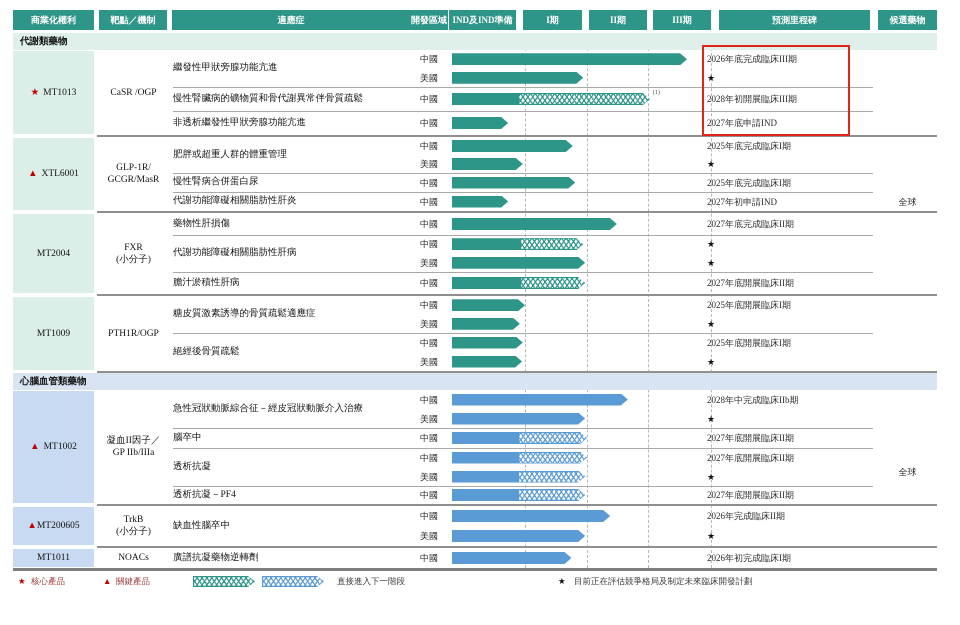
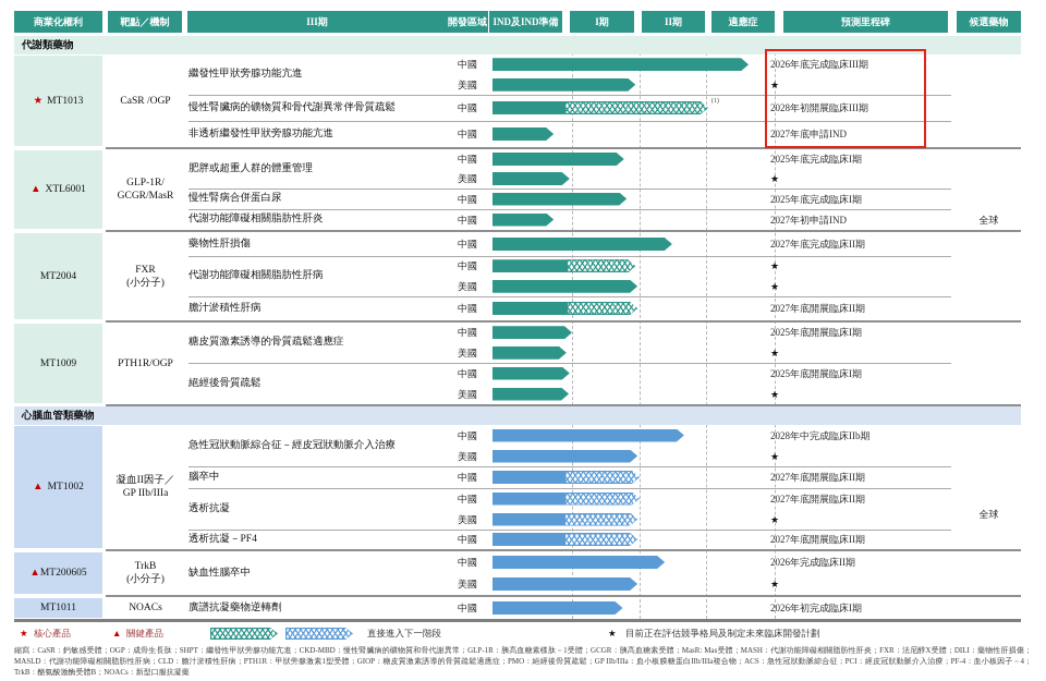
  商業化權利
  靶點／機制
- 適應症
+ III期
  開發區域
  IND及IND準備
  I期
  II期
- III期
+ 適應症
  預測里程碑
  候選藥物
  代謝類藥物
  全球
  ★
  MT1013
  CaSR /OGP
  繼發性甲狀旁腺功能亢進
  中國
  美國
  2026年底完成臨床III期
  ★
  慢性腎臟病的礦物質和骨代謝異常伴骨質疏鬆
  中國
  2028年初開展臨床III期
  非透析繼發性甲狀旁腺功能亢進
  中國
  2027年底申請IND
  ▲
  XTL6001
  GLP-1R/
  GCGR/MasR
  肥胖或超重人群的體重管理
  中國
  美國
  2025年底完成臨床I期
  ★
  慢性腎病合併蛋白尿
  中國
  2025年底完成臨床I期
  代謝功能障礙相關脂肪性肝炎
  中國
  2027年初申請IND
  MT2004
  FXR
  (小分子)
  藥物性肝損傷
  中國
  2027年底完成臨床II期
  代謝功能障礙相關脂肪性肝病
  中國
  美國
  ★
  ★
  膽汁淤積性肝病
  中國
  2027年底開展臨床II期
  MT1009
  PTH1R/OGP
  糖皮質激素誘導的骨質疏鬆適應症
  中國
  美國
  2025年底開展臨床I期
  ★
  絕經後骨質疏鬆
  中國
  美國
  2025年底開展臨床I期
  ★
  心腦血管類藥物
  全球
  ▲
  MT1002
  凝血II因子／
  GP IIb/IIIa
  急性冠狀動脈綜合征－經皮冠狀動脈介入治療
  中國
  美國
  2028年中完成臨床IIb期
  ★
  腦卒中
  中國
  2027年底開展臨床II期
  透析抗凝
  中國
  美國
  2027年底開展臨床II期
  ★
  透析抗凝－PF4
  中國
  2027年底開展臨床II期
  ▲
  MT200605
  TrkB
  (小分子)
  缺血性腦卒中
  中國
  美國
  2026年完成臨床II期
  ★
  MT1011
  NOACs
  廣譜抗凝藥物逆轉劑
  中國
  2026年初完成臨床I期
  ★
  核心產品
  ▲
  關鍵產品
  直接進入下一階段
  ★
  目前正在評估競爭格局及制定未來臨床開發計劃
+ 縮寫：CaSR：鈣敏感受體；OGP：成骨生長肽；SHPT：繼發性甲狀旁腺功能亢進；CKD-MBD：慢性腎臟病的礦物質和骨代謝異常；GLP-1R：胰高血糖素樣肽－1受體；GCGR：胰高血糖素受體；MasR: Mas受體；MASH：代謝功能障礙相關脂肪性肝炎；FXR：法尼醇X受體；DILI：藥物性肝損傷；MASLD：代謝功能障礙相關脂肪性肝病；CLD：膽汁淤積性肝病；PTH1R：甲狀旁腺激素1型受體；GIOP：糖皮質激素誘導的骨質疏鬆適應症；PMO：絕經後骨質疏鬆；GP IIb/IIIa：血小板膜糖蛋白IIb/IIIa複合物；ACS：急性冠狀動脈綜合征；PCI：經皮冠狀動脈介入治療；PF-4：血小板因子－4；TrkB：酪氨酸激酶受體B；NOACs：新型口服抗凝藥
